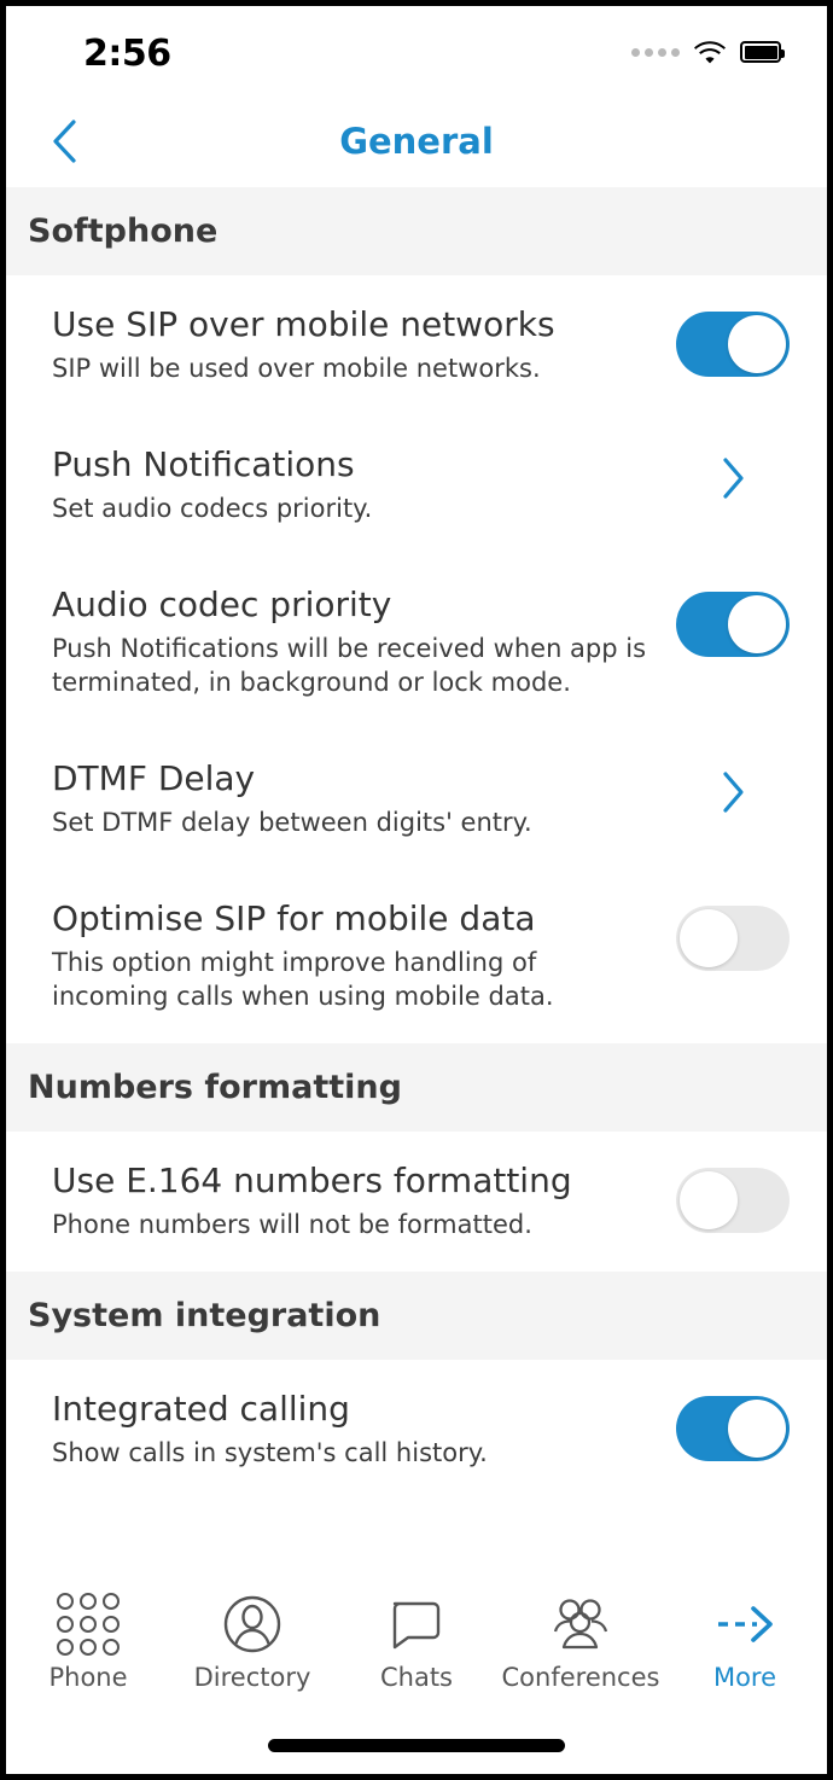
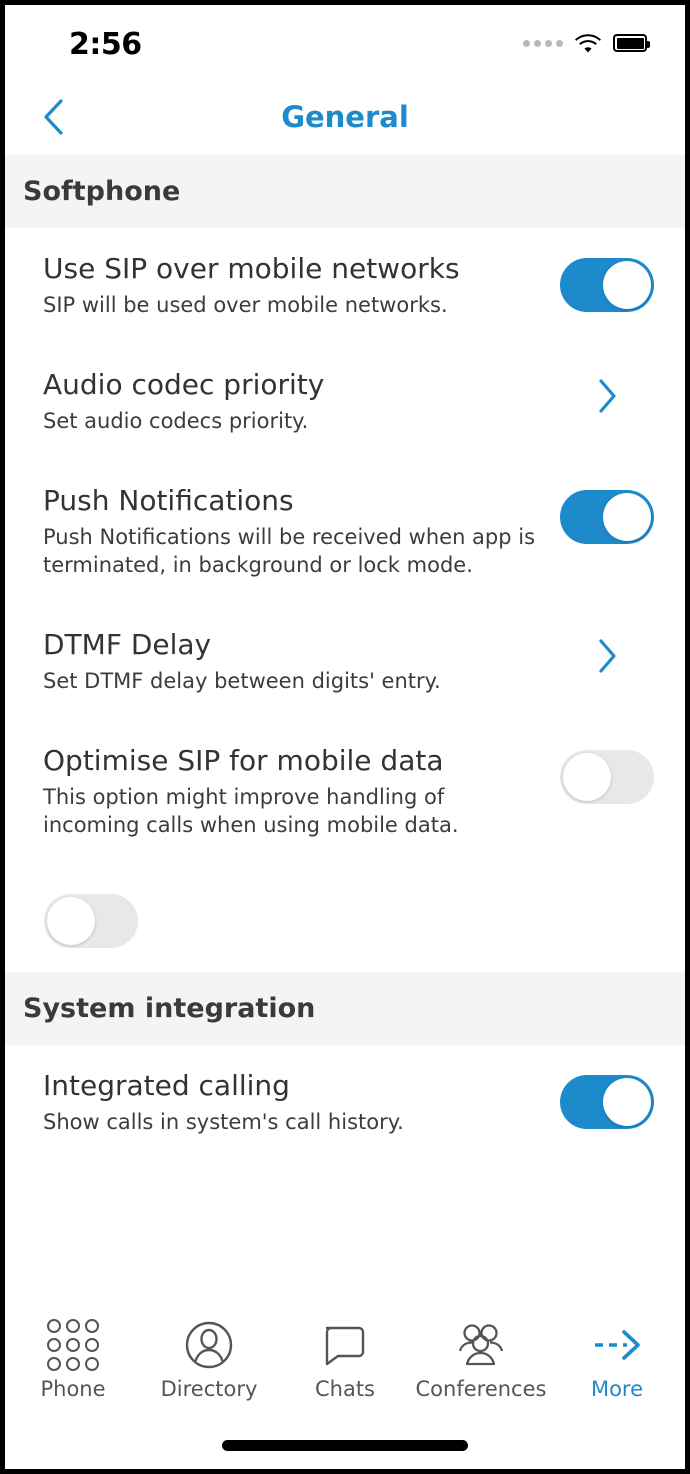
  2:56
  General
  Softphone
  Use SIP over mobile networks
  SIP will be used over mobile networks.
- Push Notifications
+ Audio codec priority
  Set audio codecs priority.
- Audio codec priority
+ Push Notifications
  Push Notifications will be received when app is terminated, in background or lock mode.
  DTMF Delay
  Set DTMF delay between digits' entry.
  Optimise SIP for mobile data
  This option might improve handling of incoming calls when using mobile data.
- Numbers formatting
- Use E.164 numbers formatting
- Phone numbers will not be formatted.
  System integration
  Integrated calling
  Show calls in system's call history.
  Phone
  Directory
  Chats
  Conferences
  More
